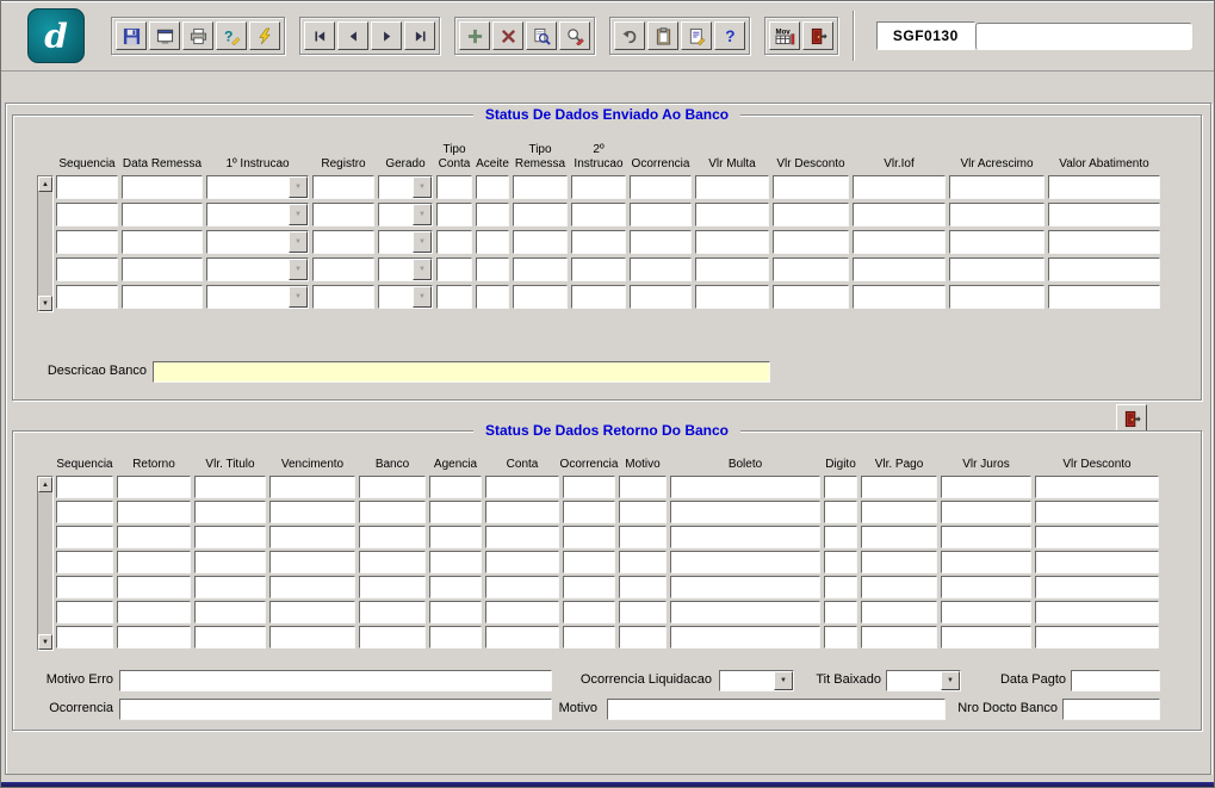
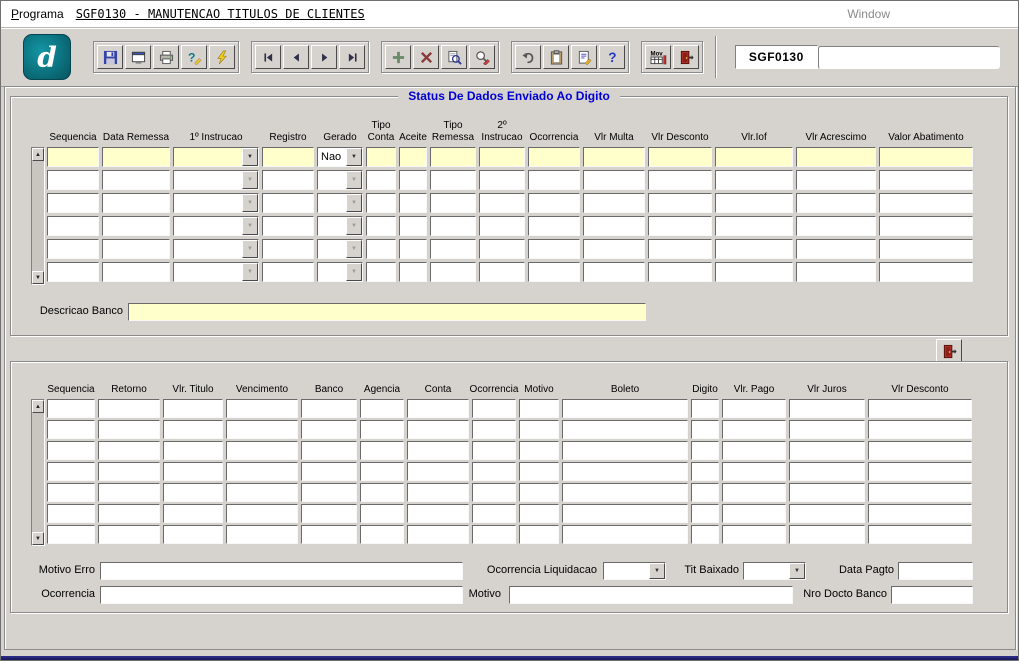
+ Programa
+ SGF0130 - MANUTENCAO TITULOS DE CLIENTES
+ Window
  d
  ?
  ?
  SGF0130
- Status De Dados Enviado Ao Banco
+ Status De Dados Enviado Ao Digito
  Sequencia
  Data Remessa
  1º Instrucao
  Registro
  Gerado
  Tipo Conta
  Aceite
  Tipo Remessa
  2º Instrucao
  Ocorrencia
  Vlr Multa
  Vlr Desconto
  Vlr.Iof
  Vlr Acrescimo
  Valor Abatimento
+ Nao
  Descricao Banco
- Status De Dados Retorno Do Banco
  Sequencia
  Retorno
  Vlr. Titulo
  Vencimento
  Banco
  Agencia
  Conta
  Ocorrencia
  Motivo
  Boleto
  Digito
  Vlr. Pago
  Vlr Juros
  Vlr Desconto
  Motivo Erro
  Ocorrencia Liquidacao
  Tit Baixado
  Data Pagto
  Ocorrencia
  Motivo
  Nro Docto Banco
